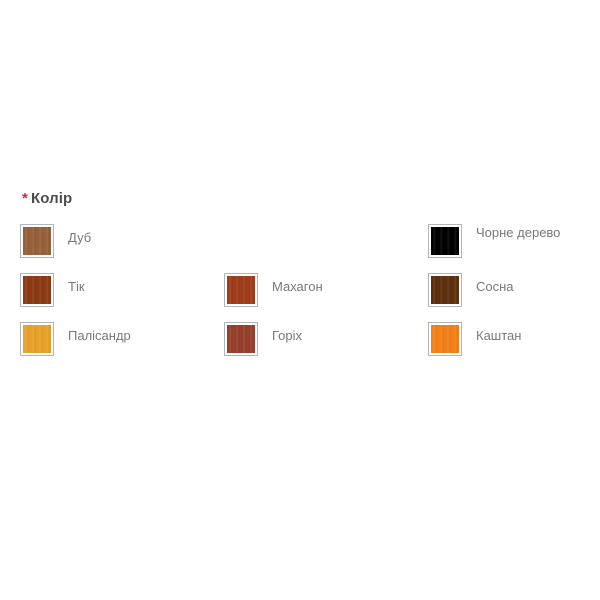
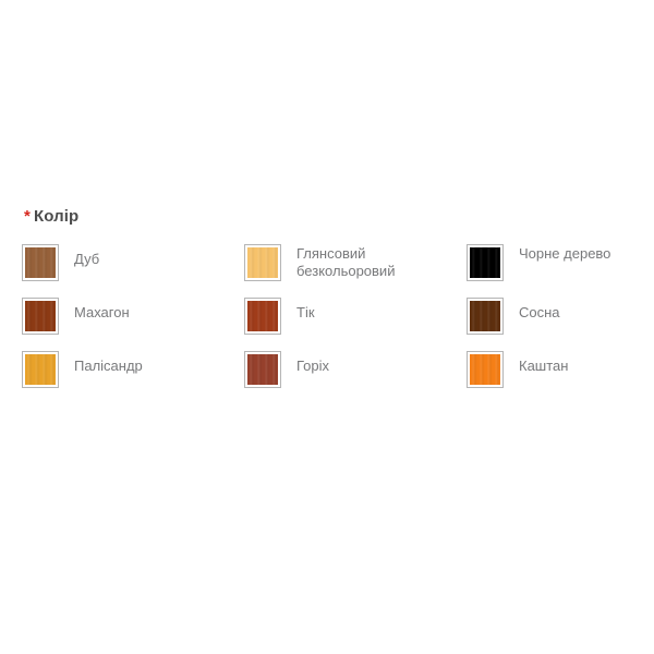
  * Колір
  Дуб
- Тік
+ Махагон
  Палісандр
+ Глянсовий безкольоровий
- Махагон
+ Тік
  Горіх
  Чорне дерево
  Сосна
  Каштан
